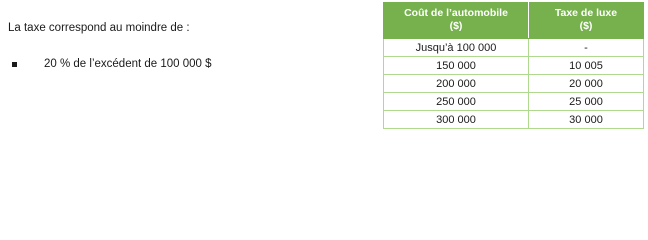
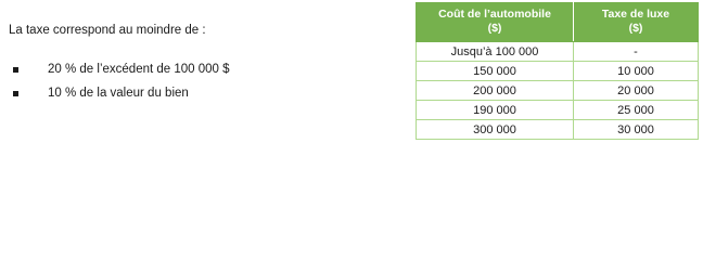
  La taxe correspond au moindre de :
  20 % de l’excédent de 100 000 $
+ 10 % de la valeur du bien
  Coût de l’automobile ($)	Taxe de luxe ($)
  Jusqu’à 100 000	-
- 150 000	10 005
+ 150 000	10 000
  200 000	20 000
- 250 000	25 000
+ 190 000	25 000
  300 000	30 000
